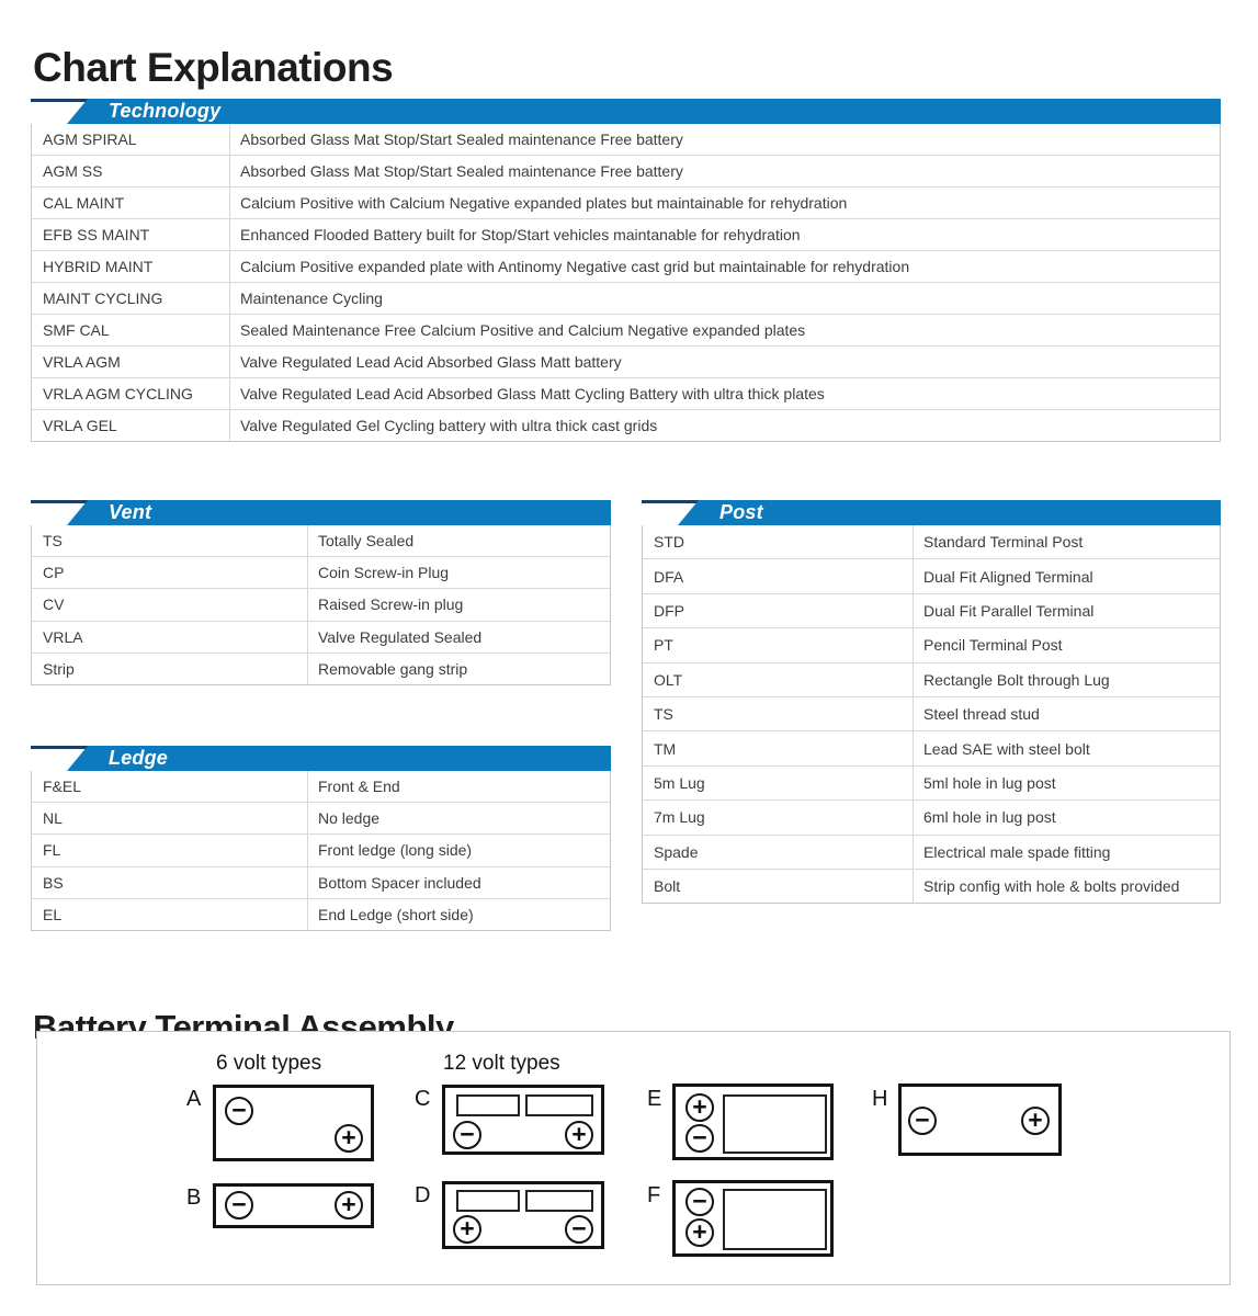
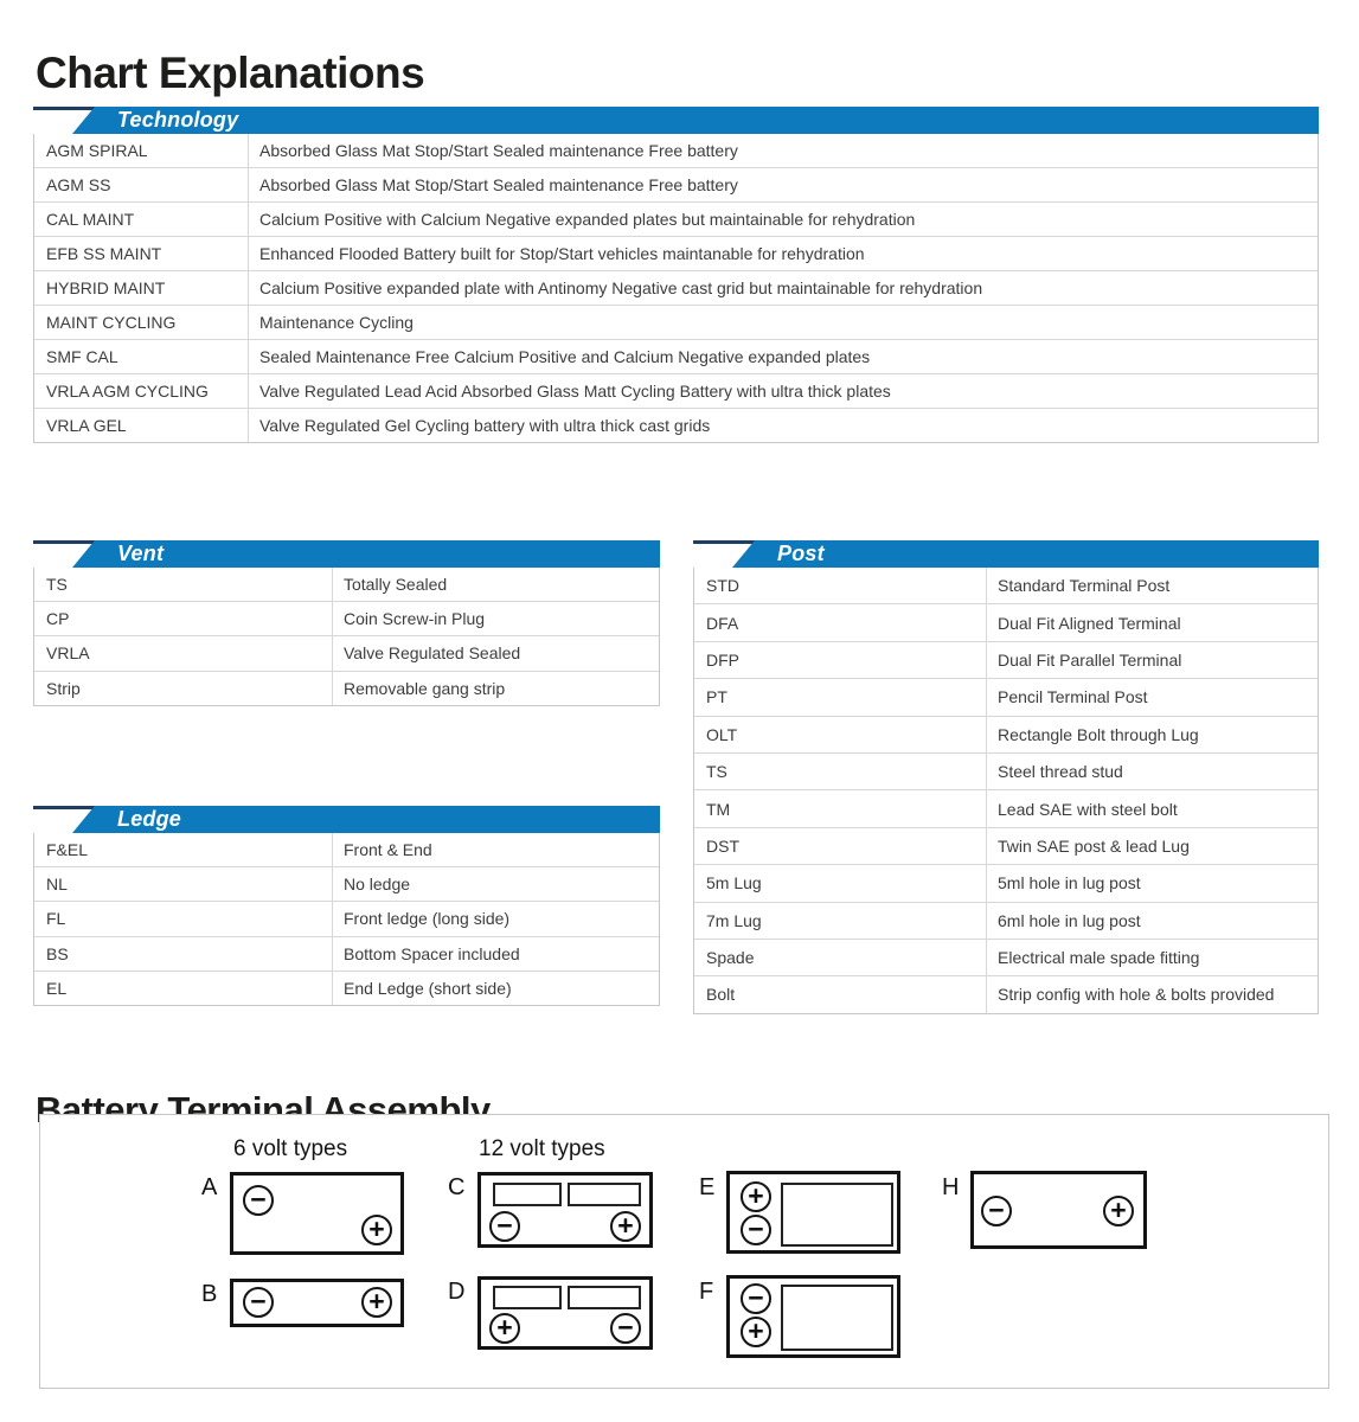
  Chart Explanations
  Technology
  AGM SPIRAL
  Absorbed Glass Mat Stop/Start Sealed maintenance Free battery
  AGM SS
  Absorbed Glass Mat Stop/Start Sealed maintenance Free battery
  CAL MAINT
  Calcium Positive with Calcium Negative expanded plates but maintainable for rehydration
  EFB SS MAINT
  Enhanced Flooded Battery built for Stop/Start vehicles maintanable for rehydration
  HYBRID MAINT
  Calcium Positive expanded plate with Antinomy Negative cast grid but maintainable for rehydration
  MAINT CYCLING
  Maintenance Cycling
  SMF CAL
  Sealed Maintenance Free Calcium Positive and Calcium Negative expanded plates
- VRLA AGM
- Valve Regulated Lead Acid Absorbed Glass Matt battery
  VRLA AGM CYCLING
  Valve Regulated Lead Acid Absorbed Glass Matt Cycling Battery with ultra thick plates
  VRLA GEL
  Valve Regulated Gel Cycling battery with ultra thick cast grids
  Vent
  TS
  Totally Sealed
  CP
  Coin Screw-in Plug
- CV
- Raised Screw-in plug
  VRLA
  Valve Regulated Sealed
  Strip
  Removable gang strip
  Post
  STD
  Standard Terminal Post
  DFA
  Dual Fit Aligned Terminal
  DFP
  Dual Fit Parallel Terminal
  PT
  Pencil Terminal Post
  OLT
  Rectangle Bolt through Lug
  TS
  Steel thread stud
  TM
  Lead SAE with steel bolt
+ DST
+ Twin SAE post & lead Lug
  5m Lug
  5ml hole in lug post
  7m Lug
  6ml hole in lug post
  Spade
  Electrical male spade fitting
  Bolt
  Strip config with hole & bolts provided
  Ledge
  F&EL
  Front & End
  NL
  No ledge
  FL
  Front ledge (long side)
  BS
  Bottom Spacer included
  EL
  End Ledge (short side)
  Battery Terminal Assembly
  6 volt types
  12 volt types
  A
  −
  +
  B
  −
  +
  C
  −
  +
  D
  +
  −
  E
  +
  −
  F
  −
  +
  H
  −
  +
